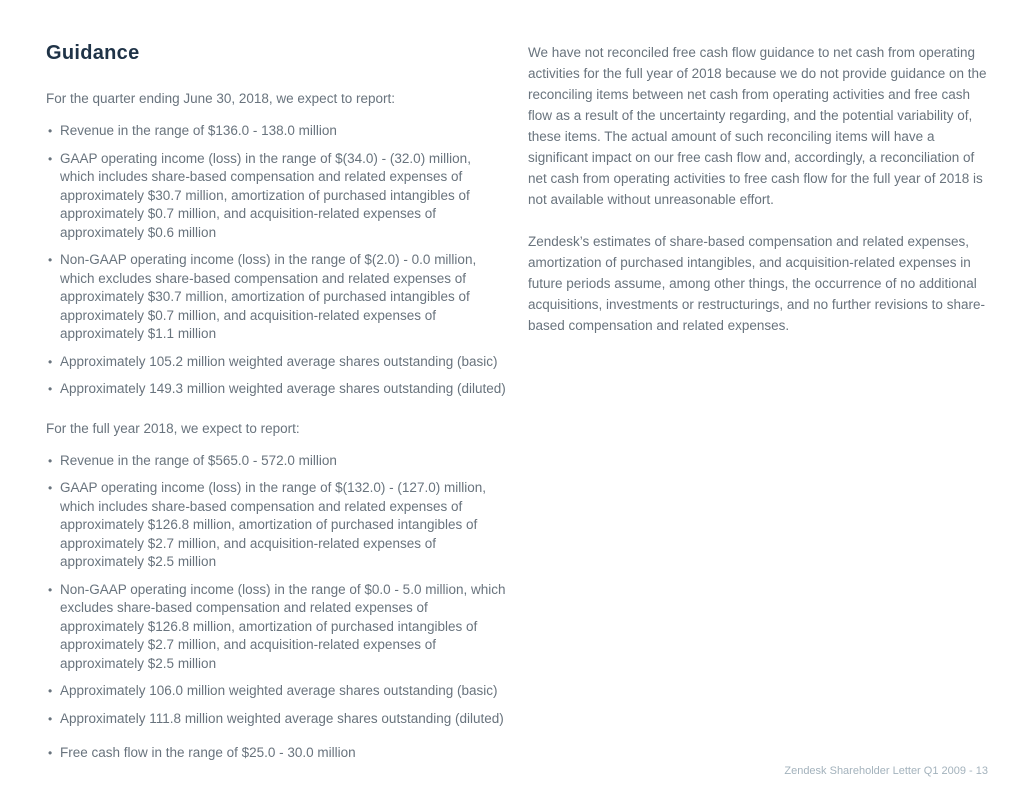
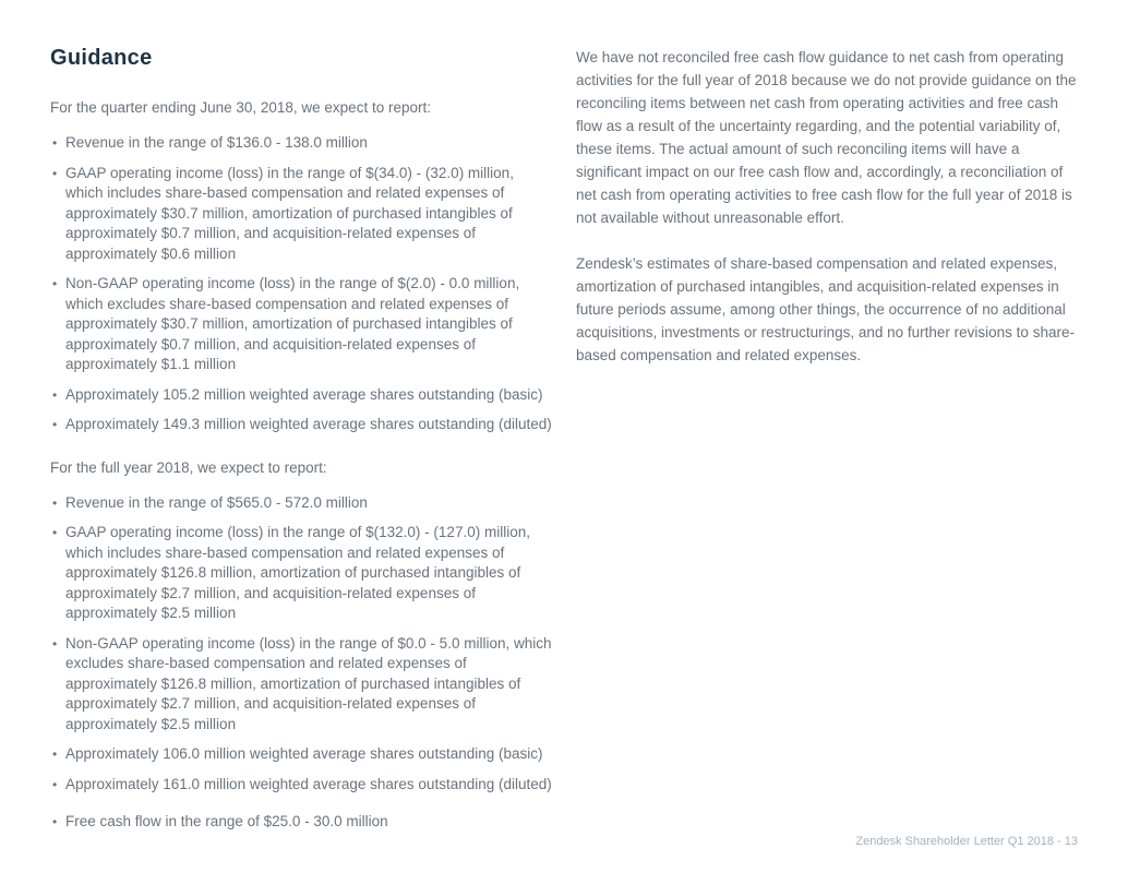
  Guidance
  For the quarter ending June 30, 2018, we expect to report:
  Revenue in the range of $136.0 - 138.0 million
  GAAP operating income (loss) in the range of $(34.0) - (32.0) million, which includes share-based compensation and related expenses of approximately $30.7 million, amortization of purchased intangibles of approximately $0.7 million, and acquisition-related expenses of approximately $0.6 million
  Non-GAAP operating income (loss) in the range of $(2.0) - 0.0 million, which excludes share-based compensation and related expenses of approximately $30.7 million, amortization of purchased intangibles of approximately $0.7 million, and acquisition-related expenses of approximately $1.1 million
  Approximately 105.2 million weighted average shares outstanding (basic)
  Approximately 149.3 million weighted average shares outstanding (diluted)
  For the full year 2018, we expect to report:
  Revenue in the range of $565.0 - 572.0 million
  GAAP operating income (loss) in the range of $(132.0) - (127.0) million, which includes share-based compensation and related expenses of approximately $126.8 million, amortization of purchased intangibles of approximately $2.7 million, and acquisition-related expenses of approximately $2.5 million
  Non-GAAP operating income (loss) in the range of $0.0 - 5.0 million, which excludes share-based compensation and related expenses of approximately $126.8 million, amortization of purchased intangibles of approximately $2.7 million, and acquisition-related expenses of approximately $2.5 million
  Approximately 106.0 million weighted average shares outstanding (basic)
- Approximately 111.8 million weighted average shares outstanding (diluted)
+ Approximately 161.0 million weighted average shares outstanding (diluted)
  Free cash flow in the range of $25.0 - 30.0 million
  We have not reconciled free cash flow guidance to net cash from operating activities for the full year of 2018 because we do not provide guidance on the reconciling items between net cash from operating activities and free cash flow as a result of the uncertainty regarding, and the potential variability of, these items. The actual amount of such reconciling items will have a significant impact on our free cash flow and, accordingly, a reconciliation of net cash from operating activities to free cash flow for the full year of 2018 is not available without unreasonable effort.
  Zendesk’s estimates of share-based compensation and related expenses, amortization of purchased intangibles, and acquisition-related expenses in future periods assume, among other things, the occurrence of no additional acquisitions, investments or restructurings, and no further revisions to share-based compensation and related expenses.
- Zendesk Shareholder Letter Q1 2009 - 13
+ Zendesk Shareholder Letter Q1 2018 - 13
